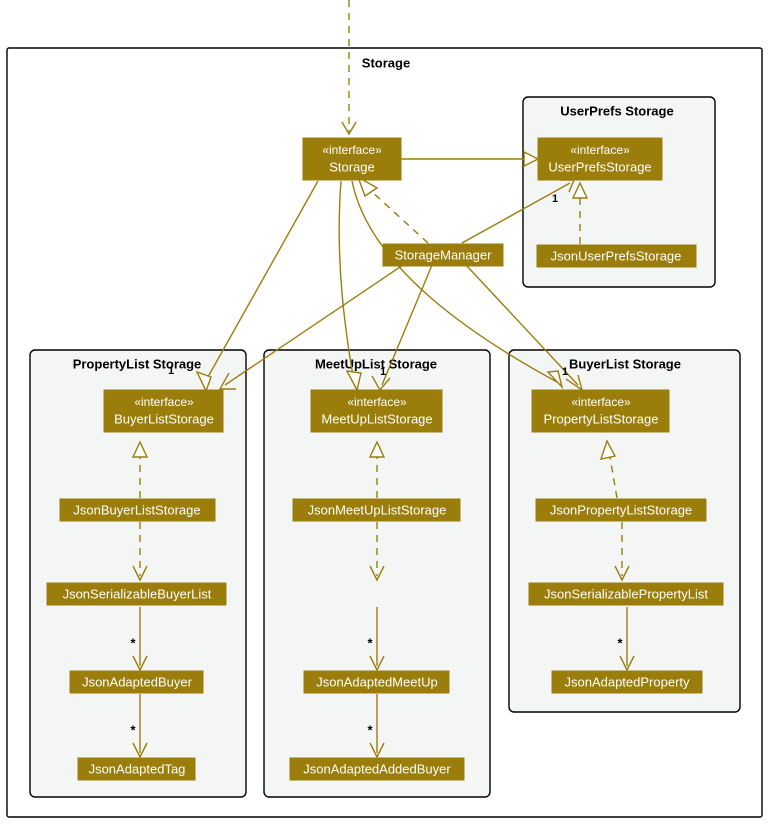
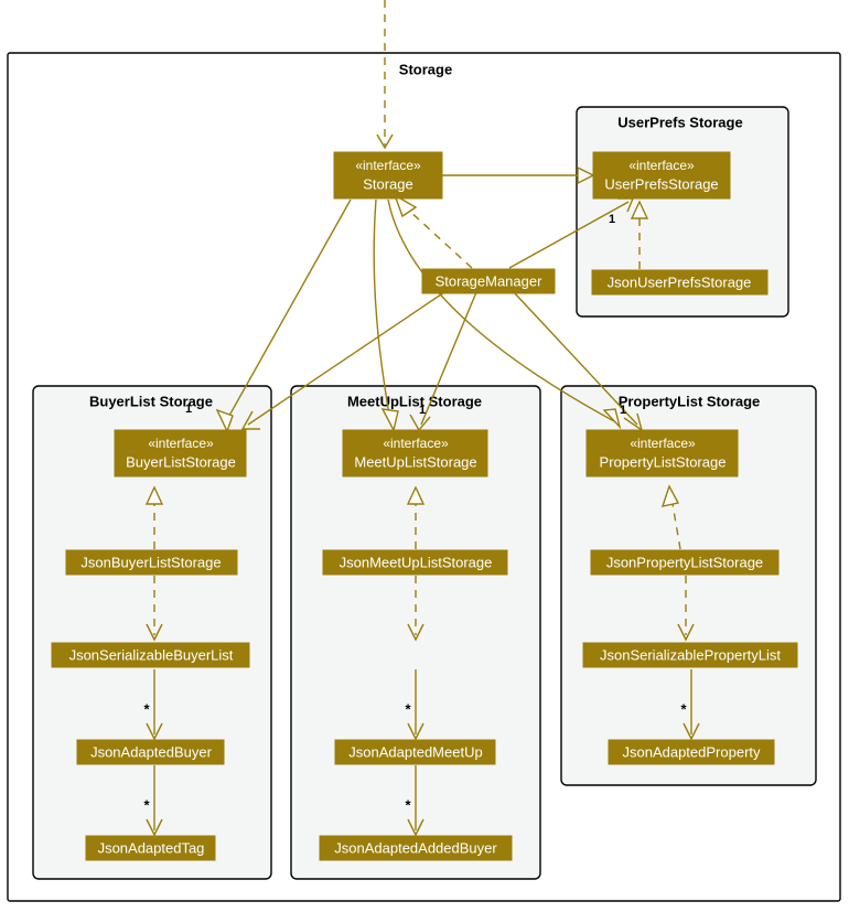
  Storage
  UserPrefs Storage
- PropertyList Storage
+ BuyerList Storage
  MeetUpList Storage
- BuyerList Storage
+ PropertyList Storage
  «interface»
  Storage
  «interface»
  UserPrefsStorage
  JsonUserPrefsStorage
  StorageManager
  «interface»
  BuyerListStorage
  JsonBuyerListStorage
  JsonSerializableBuyerList
  JsonAdaptedBuyer
  JsonAdaptedTag
  «interface»
  MeetUpListStorage
  JsonMeetUpListStorage
  JsonAdaptedMeetUp
  JsonAdaptedAddedBuyer
  «interface»
  PropertyListStorage
  JsonPropertyListStorage
  JsonSerializablePropertyList
  JsonAdaptedProperty
  1
  1
  1
  1
  *
  *
  *
  *
  *
